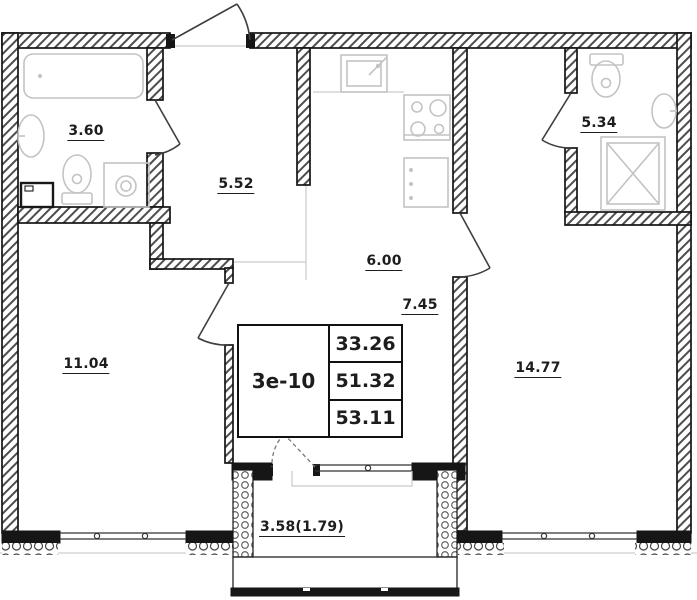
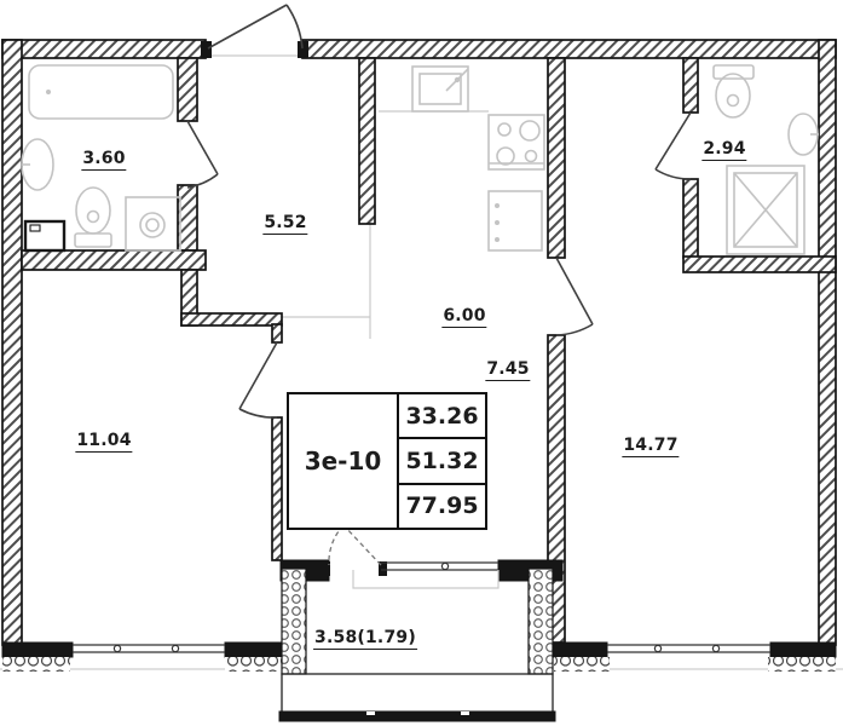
  3.60
  5.52
- 5.34
+ 2.94
  6.00
  7.45
  11.04
  14.77
  3.58(1.79)
  3е-10
  33.26
  51.32
- 53.11
+ 77.95
